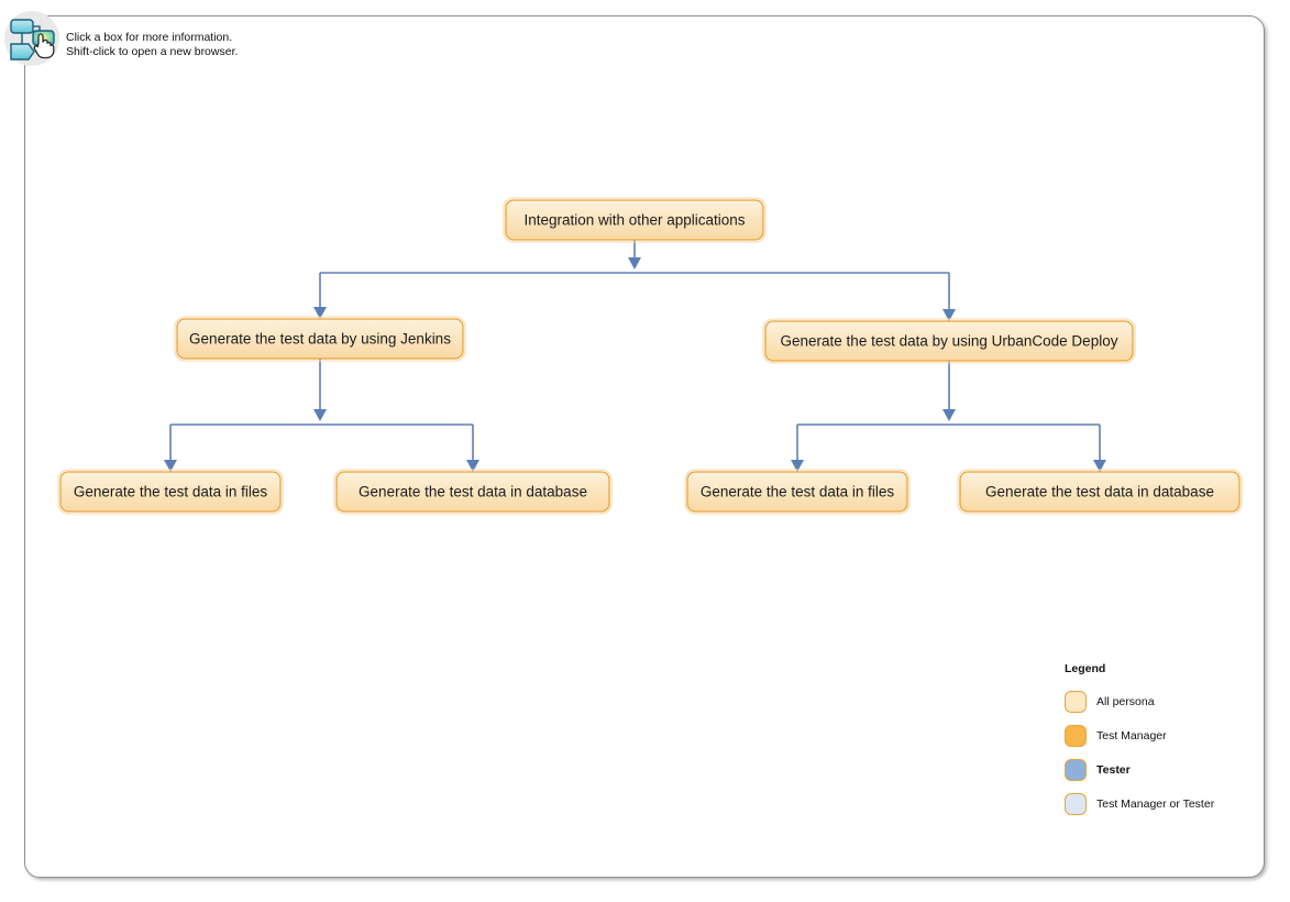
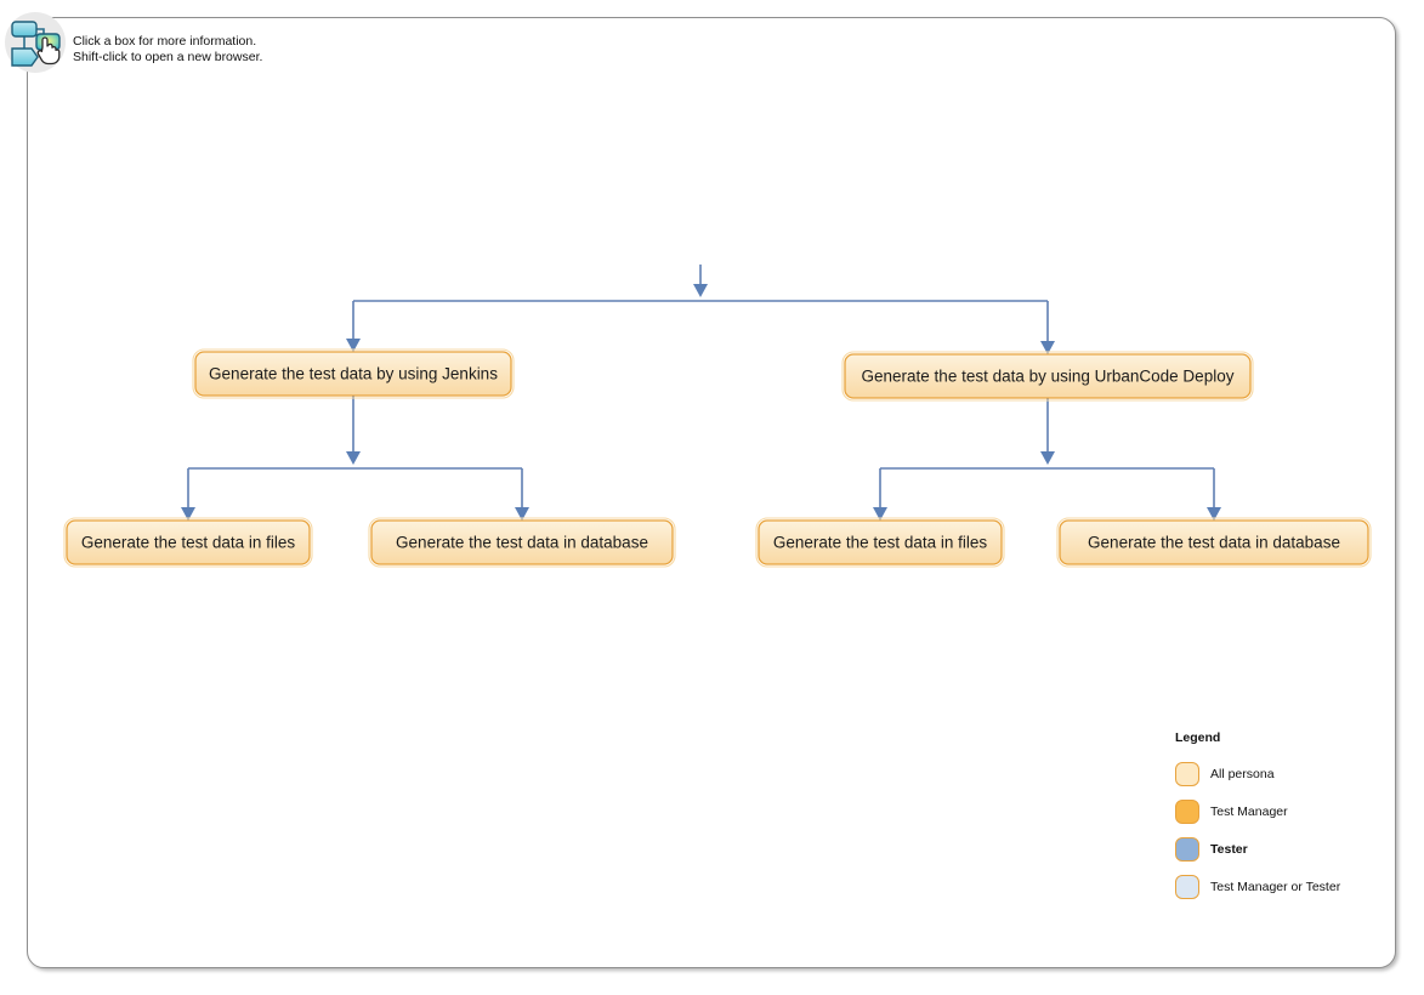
- Integration with other applications
  Generate the test data by using Jenkins
  Generate the test data by using UrbanCode Deploy
  Generate the test data in files
  Generate the test data in database
  Generate the test data in files
  Generate the test data in database
  Click a box for more information.
  Shift-click to open a new browser.
  Legend
  All persona
  Test Manager
  Tester
  Test Manager or Tester
